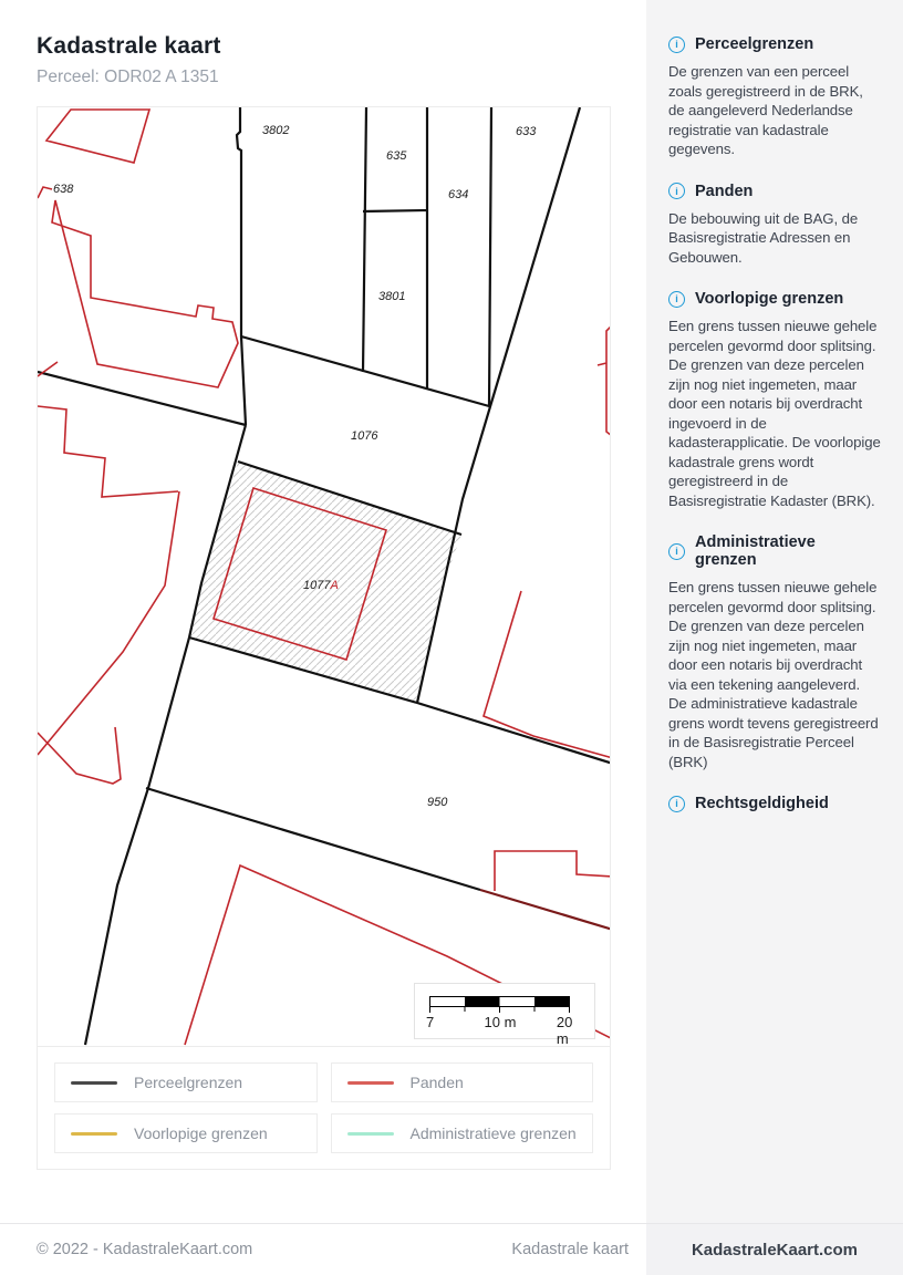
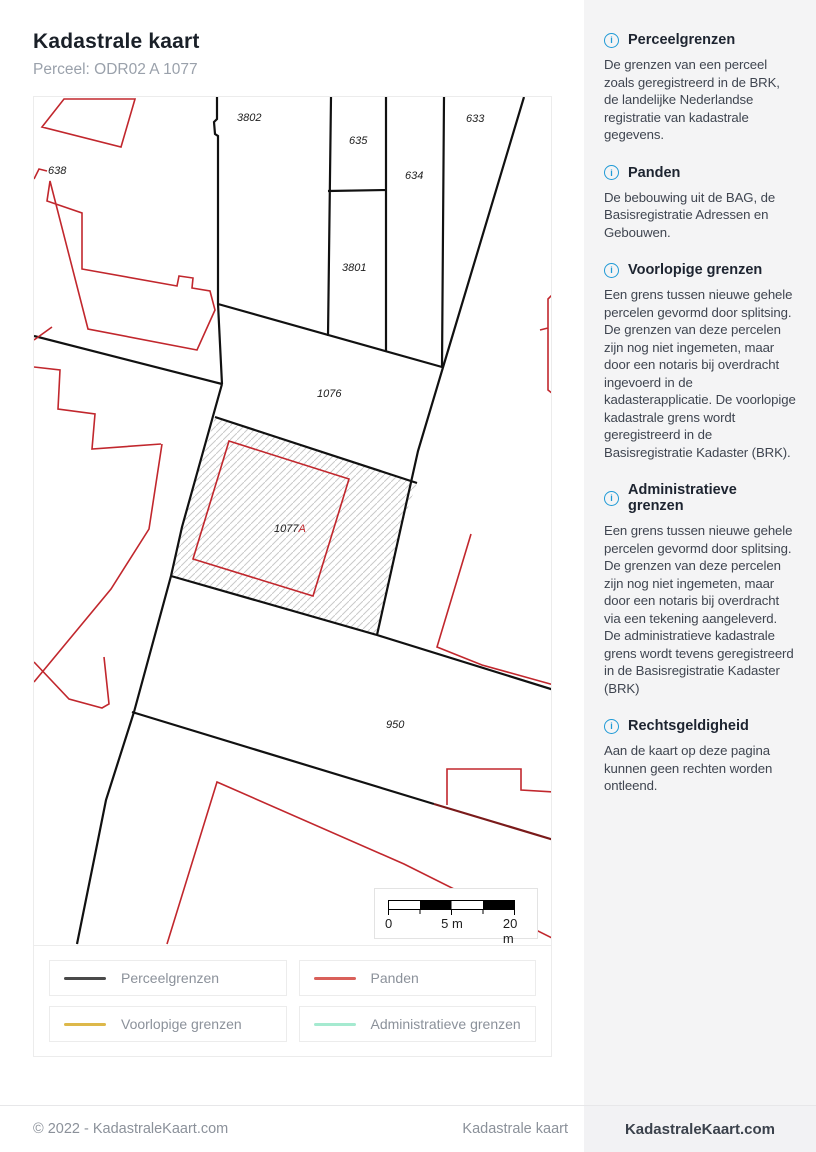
  Kadastrale kaart
- Perceel: ODR02 A 1351
+ Perceel: ODR02 A 1077
  3802
  635
  633
  634
  3801
  638
  1076
  950
  1077A
- 7
+ 0
- 10 m
+ 5 m
  20 m
  Perceelgrenzen
  Panden
  Voorlopige grenzen
  Administratieve grenzen
  i
  Perceelgrenzen
- De grenzen van een perceel zoals geregistreerd in de BRK, de aangeleverd Nederlandse registratie van kadastrale gegevens.
+ De grenzen van een perceel zoals geregistreerd in de BRK, de landelijke Nederlandse registratie van kadastrale gegevens.
  i
  Panden
  De bebouwing uit de BAG, de Basisregistratie Adressen en Gebouwen.
  i
  Voorlopige grenzen
  Een grens tussen nieuwe gehele percelen gevormd door splitsing. De grenzen van deze percelen zijn nog niet ingemeten, maar door een notaris bij overdracht ingevoerd in de kadasterapplicatie. De voorlopige kadastrale grens wordt geregistreerd in de Basisregistratie Kadaster (BRK).
  i
  Administratieve grenzen
- Een grens tussen nieuwe gehele percelen gevormd door splitsing. De grenzen van deze percelen zijn nog niet ingemeten, maar door een notaris bij overdracht via een tekening aangeleverd. De administratieve kadastrale grens wordt tevens geregistreerd in de Basisregistratie Perceel (BRK)
+ Een grens tussen nieuwe gehele percelen gevormd door splitsing. De grenzen van deze percelen zijn nog niet ingemeten, maar door een notaris bij overdracht via een tekening aangeleverd. De administratieve kadastrale grens wordt tevens geregistreerd in de Basisregistratie Kadaster (BRK)
  i
  Rechtsgeldigheid
+ Aan de kaart op deze pagina kunnen geen rechten worden ontleend.
  © 2022 - KadastraleKaart.com
  Kadastrale kaart
  KadastraleKaart.com
